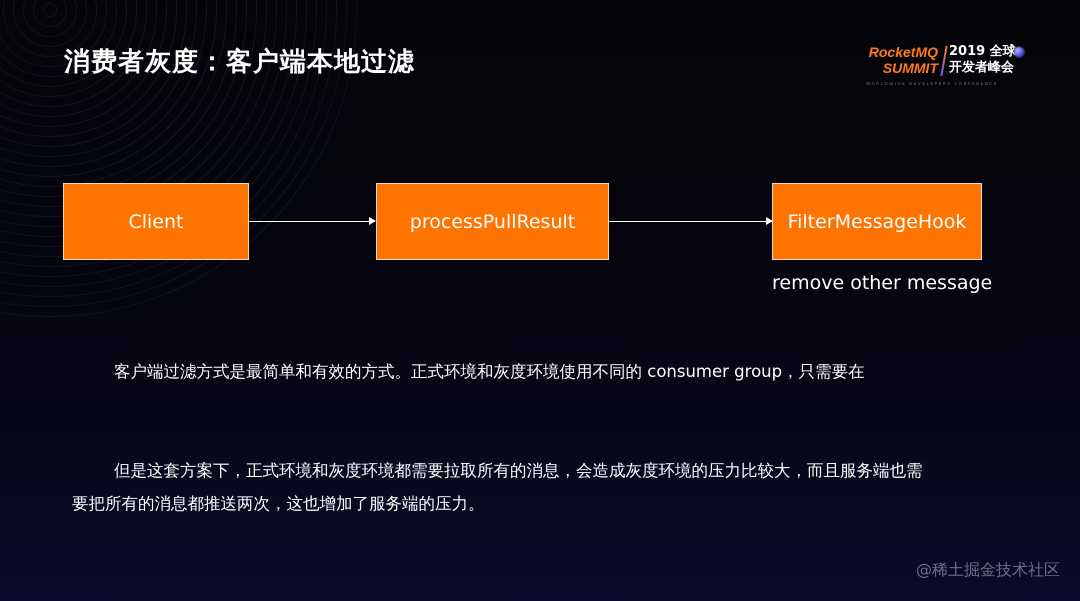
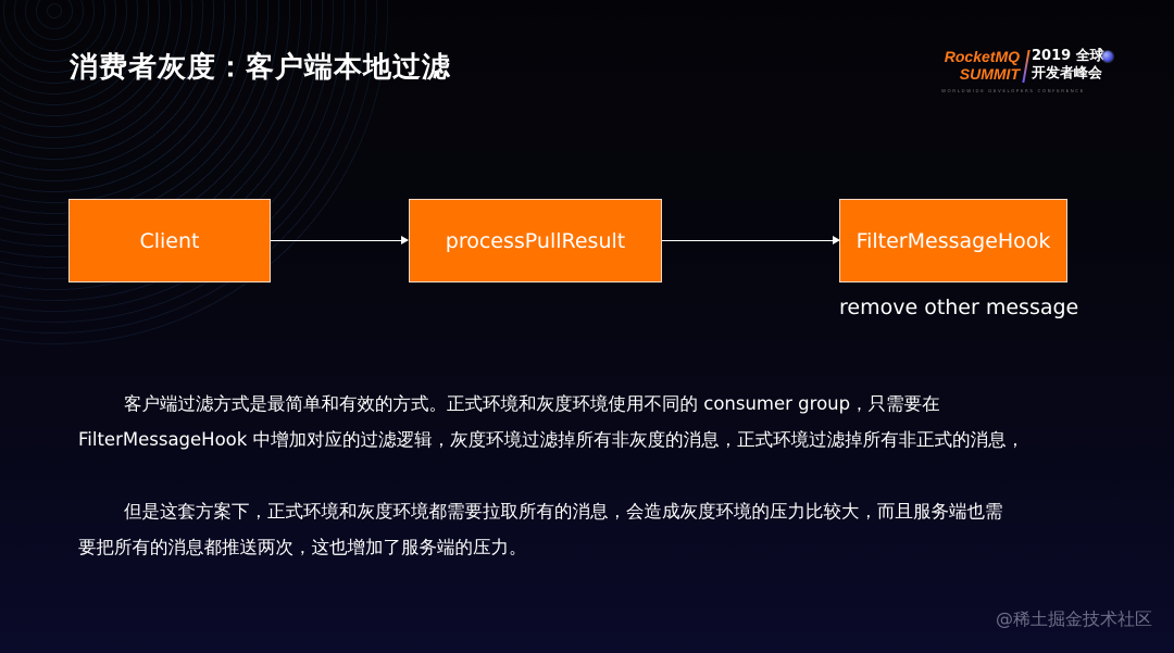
  消费者灰度：客户端本地过滤
  RocketMQ
  SUMMIT
  2019 全球
  开发者峰会
  Client
  processPullResult
  FilterMessageHook
  remove other message
  客户端过滤方式是最简单和有效的方式。正式环境和灰度环境使用不同的 consumer group，只需要在
+ FilterMessageHook 中增加对应的过滤逻辑，灰度环境过滤掉所有非灰度的消息，正式环境过滤掉所有非正式的消息，
  但是这套方案下，正式环境和灰度环境都需要拉取所有的消息，会造成灰度环境的压力比较大，而且服务端也需
  要把所有的消息都推送两次，这也增加了服务端的压力。
  @稀土掘金技术社区
